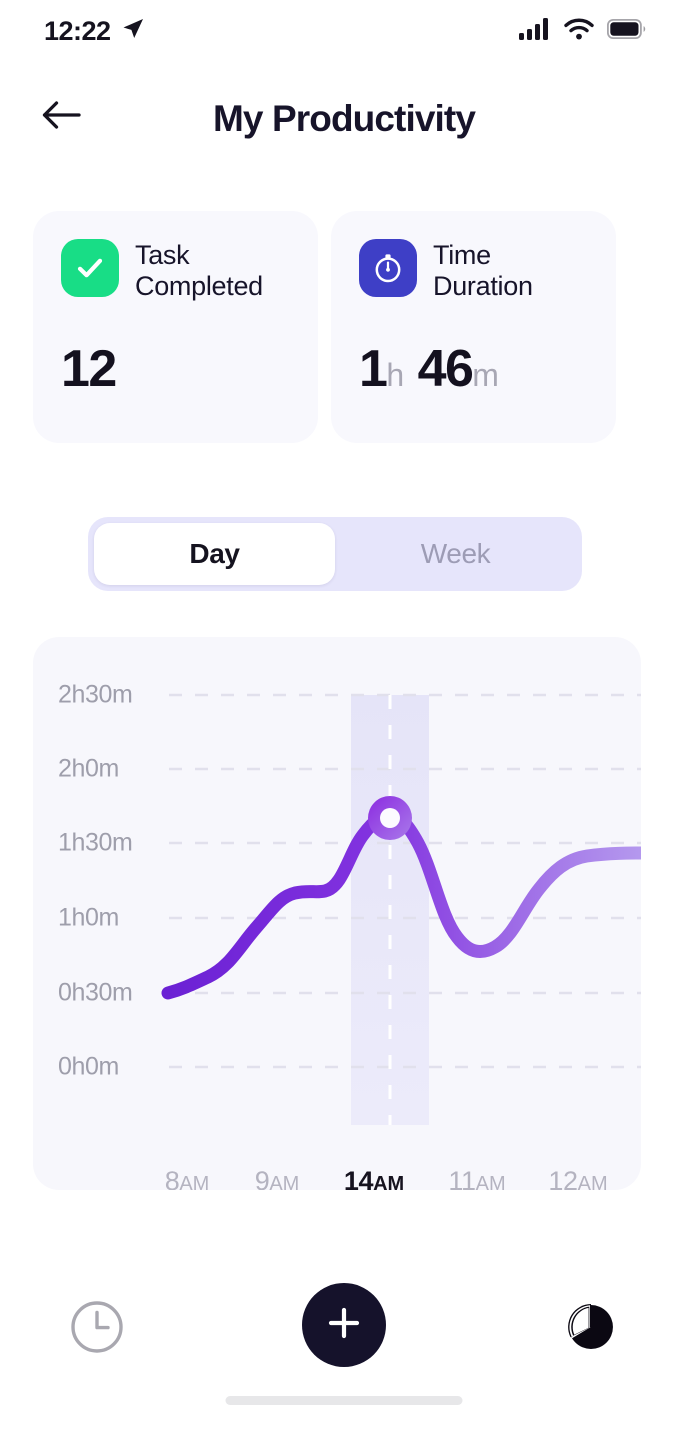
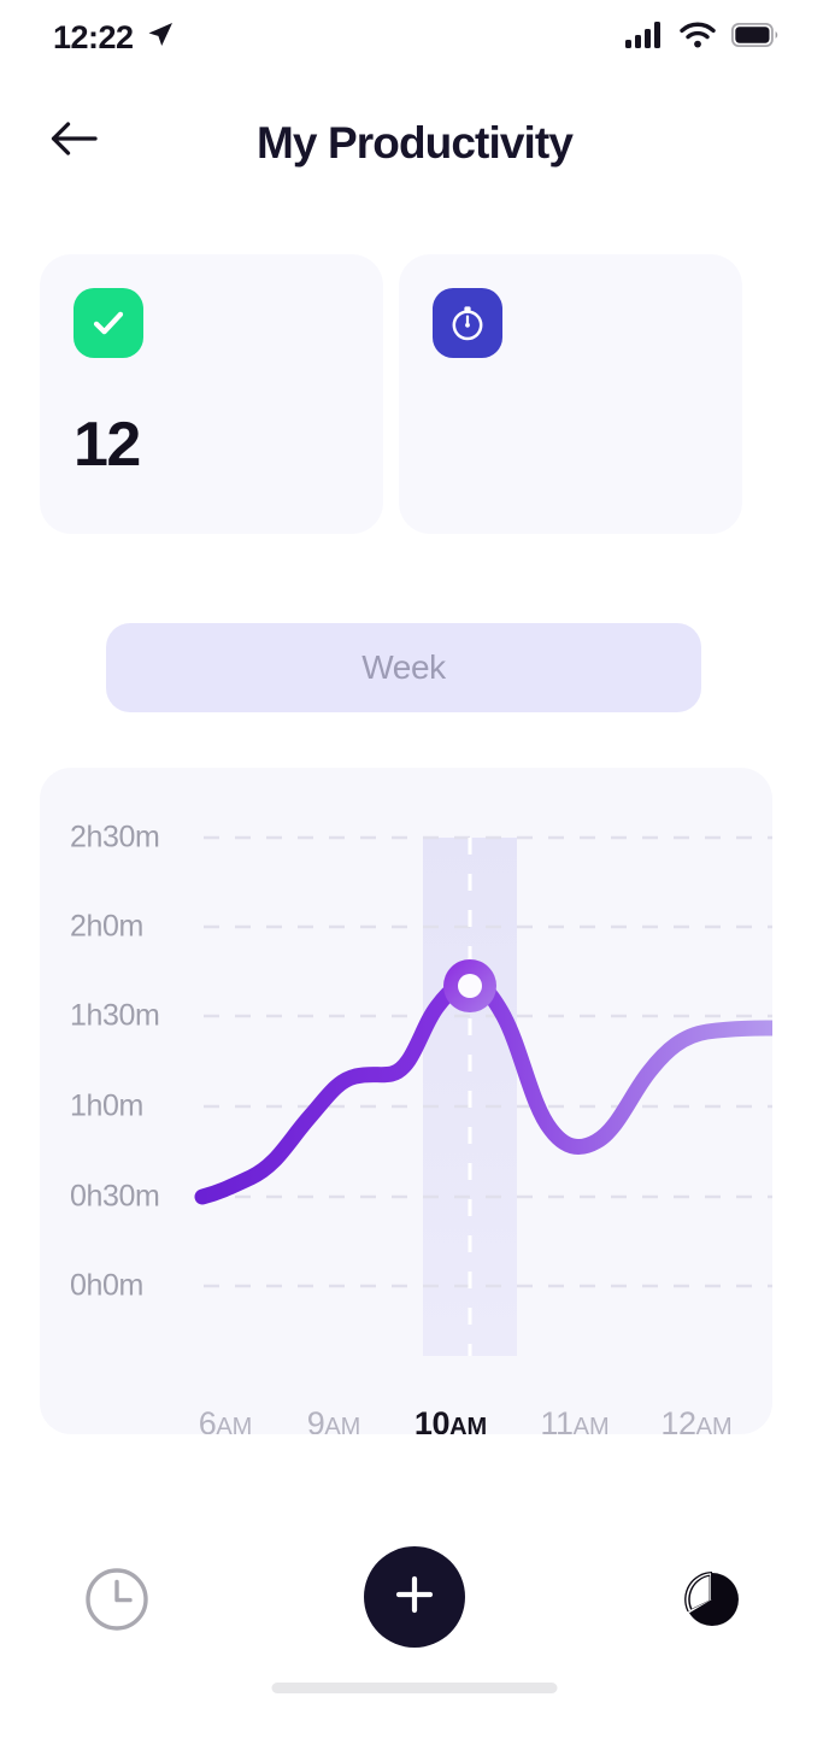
  12:22
  My Productivity
- Task
- Completed
  12
- Time
- Duration
- 1
- h
- 46
- m
- Day
  Week
  2h30m
  2h0m
  1h30m
  1h0m
  0h30m
  0h0m
- 8AM
+ 6AM
  9AM
- 14AM
+ 10AM
  11AM
  12AM
